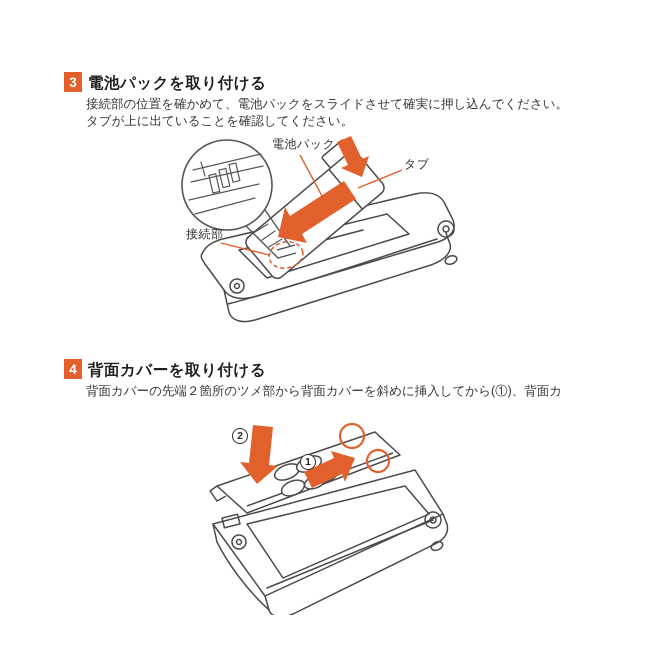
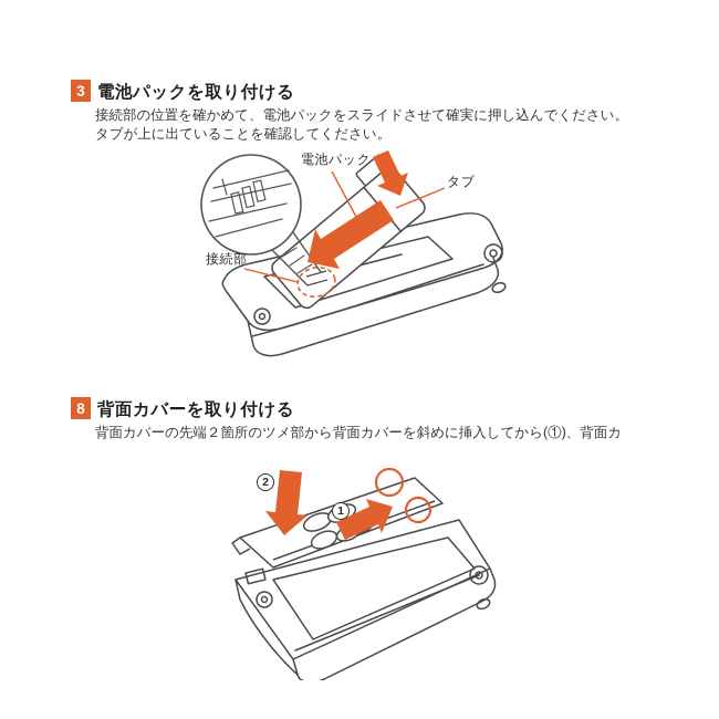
  3
  電池パックを取り付ける
  接続部の位置を確かめて、電池パックをスライドさせて確実に押し込んでください。
  タブが上に出ていることを確認してください。
  電池パック
  タブ
  接続部
- 4
+ 8
  背面カバーを取り付ける
  背面カバーの先端２箇所のツメ部から背面カバーを斜めに挿入してから(①)、背面カ
  2
  1
